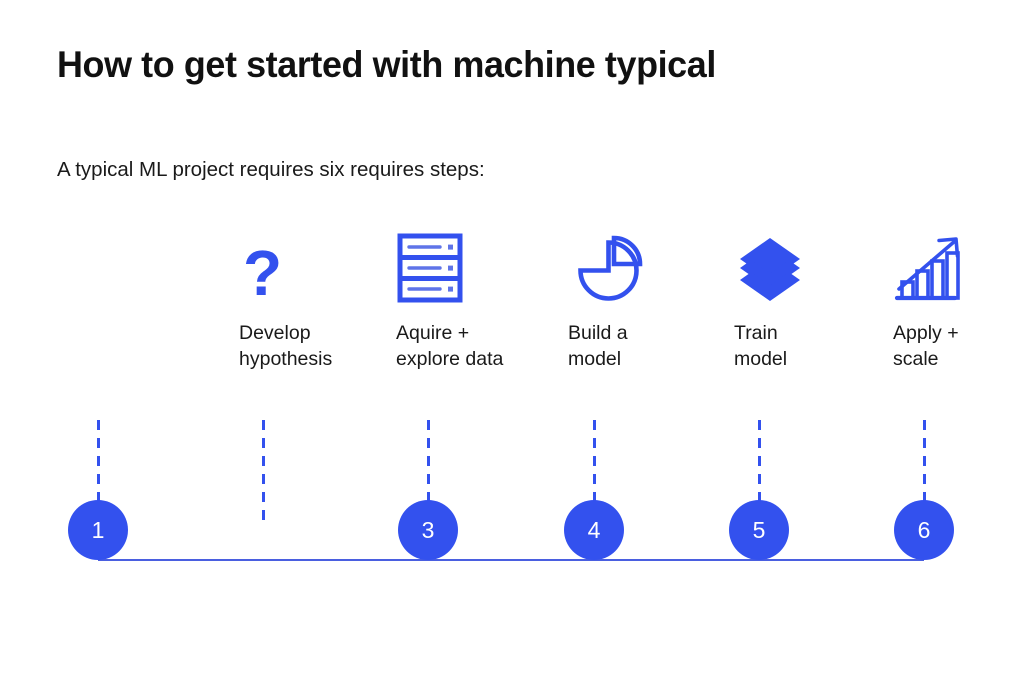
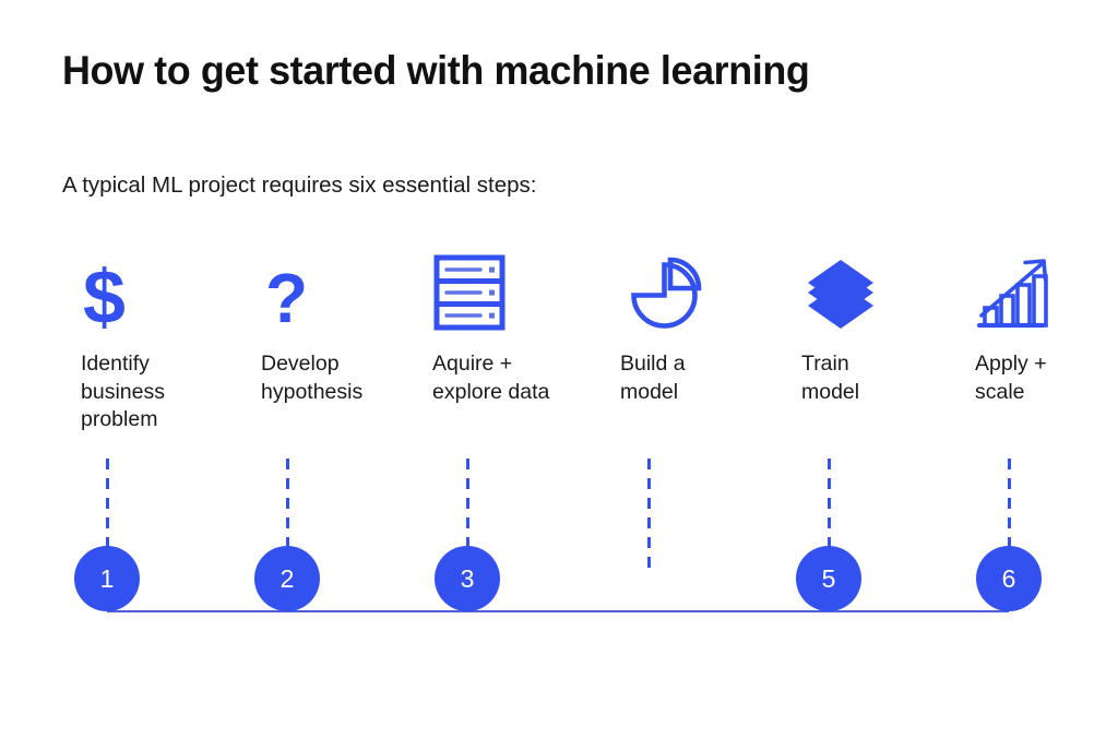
- How to get started with machine typical
+ How to get started with machine learning
- A typical ML project requires six requires steps:
+ A typical ML project requires six essential steps:
+ $
+ Identify
+ business
+ problem
  ?
  Develop
  hypothesis
  Aquire +
  explore data
  Build a
  model
  Train
  model
  Apply +
  scale
  1
+ 2
  3
- 4
  5
  6
